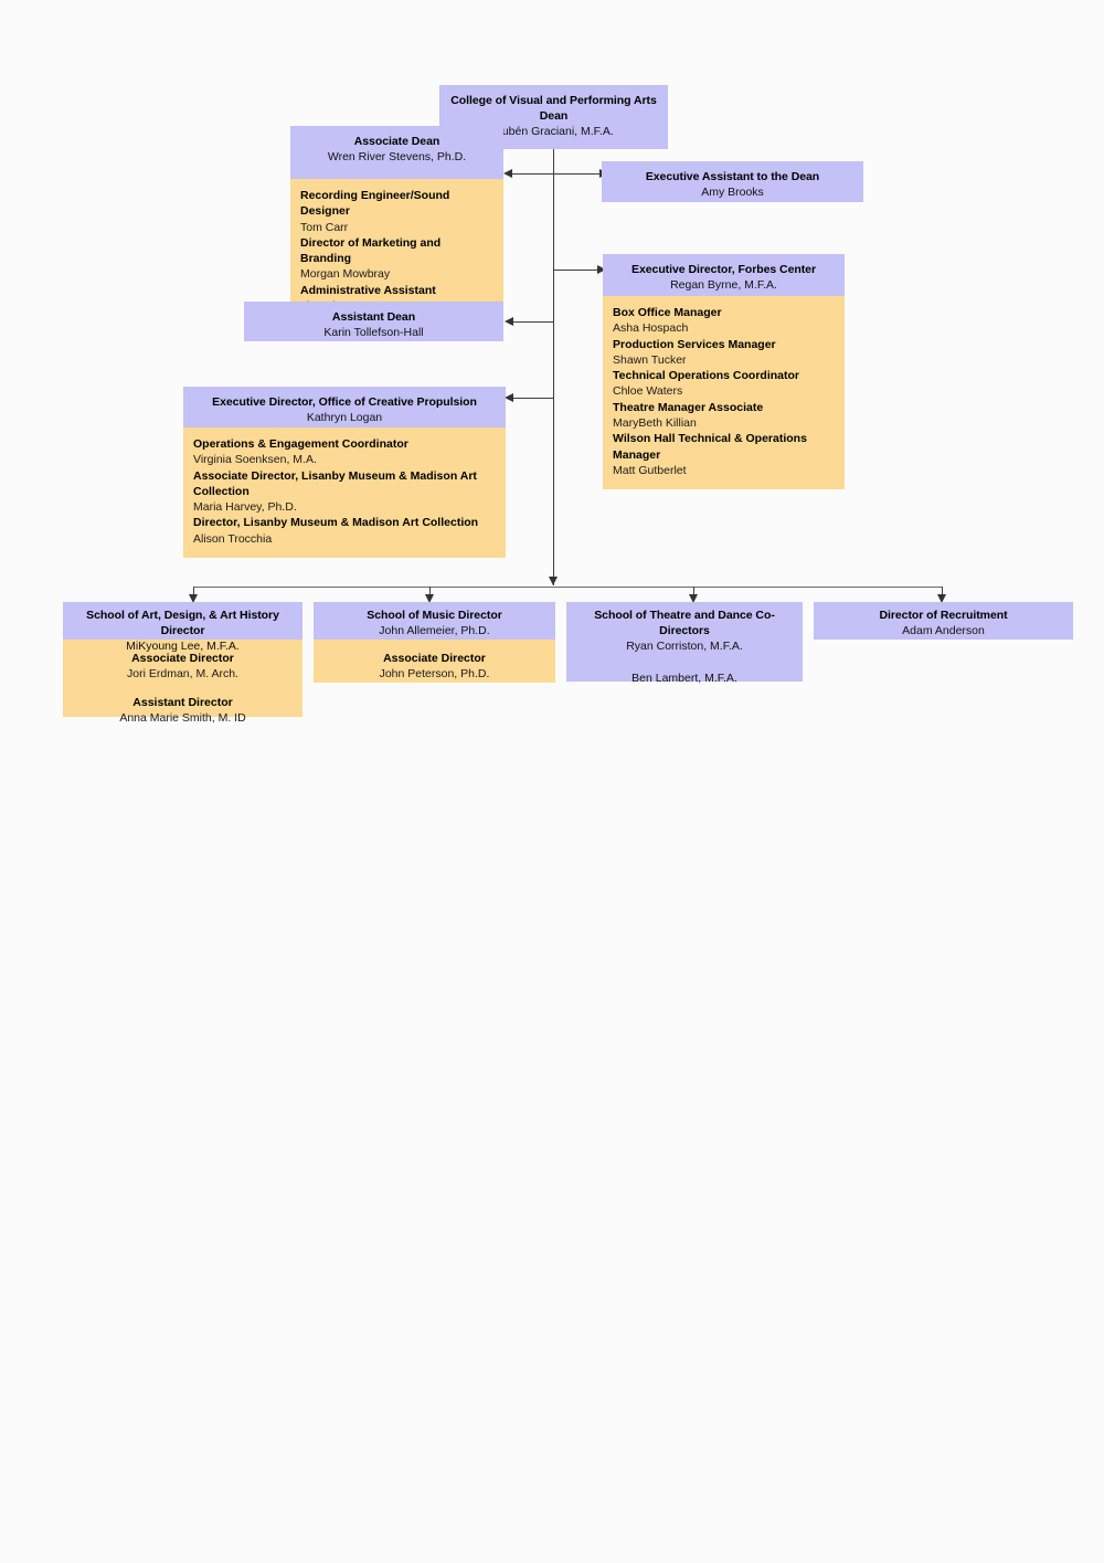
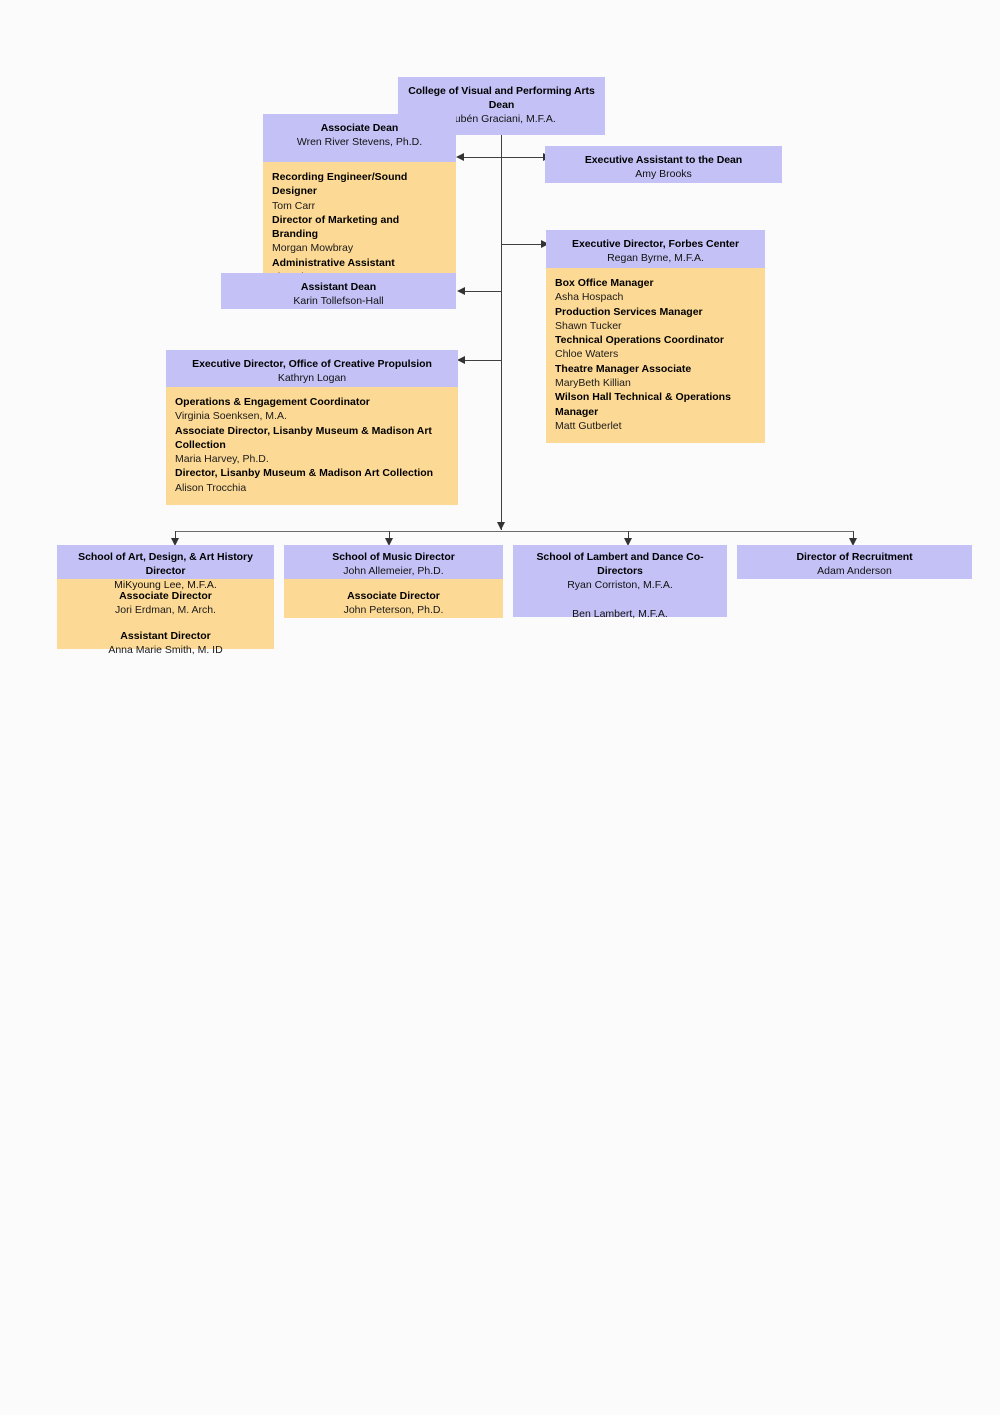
  College of Visual and Performing Arts Dean
  ubén Graciani, M.F.A.
  Associate Dean
  Wren River Stevens, Ph.D.
  Recording Engineer/Sound Designer
  Tom Carr
  Director of Marketing and Branding
  Morgan Mowbray
  Administrative Assistant
  Executive Assistant to the Dean
  Amy Brooks
  Executive Director, Forbes Center
  Regan Byrne, M.F.A.
  Box Office Manager
  Asha Hospach
  Production Services Manager
  Shawn Tucker
  Technical Operations Coordinator
  Chloe Waters
  Theatre Manager Associate
  MaryBeth Killian
  Wilson Hall Technical & Operations Manager
  Matt Gutberlet
  Assistant Dean
  Karin Tollefson-Hall
  Executive Director, Office of Creative Propulsion
  Kathryn Logan
  Operations & Engagement Coordinator
  Virginia Soenksen, M.A.
  Associate Director, Lisanby Museum & Madison Art Collection
  Maria Harvey, Ph.D.
  Director, Lisanby Museum & Madison Art Collection
  Alison Trocchia
  School of Art, Design, & Art History Director
  MiKyoung Lee, M.F.A.
  Associate Director
  Jori Erdman, M. Arch.
  Assistant Director
  Anna Marie Smith, M. ID
  School of Music Director
  John Allemeier, Ph.D.
  Associate Director
  John Peterson, Ph.D.
- School of Theatre and Dance Co-Directors
+ School of Lambert and Dance Co-Directors
  Ryan Corriston, M.F.A.
  Ben Lambert, M.F.A.
  Director of Recruitment
  Adam Anderson
